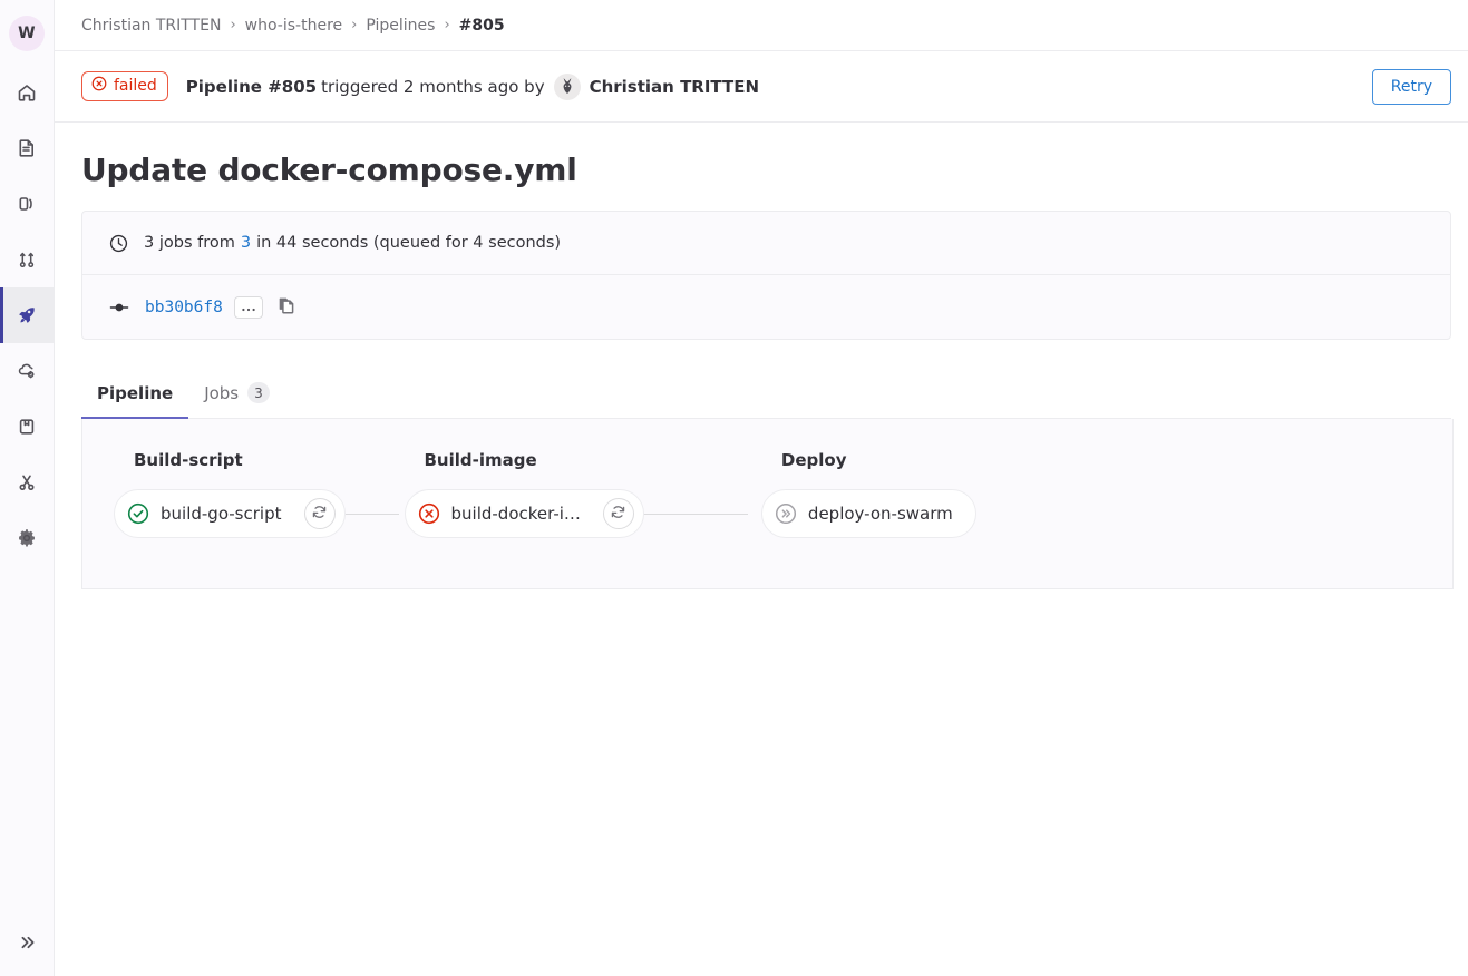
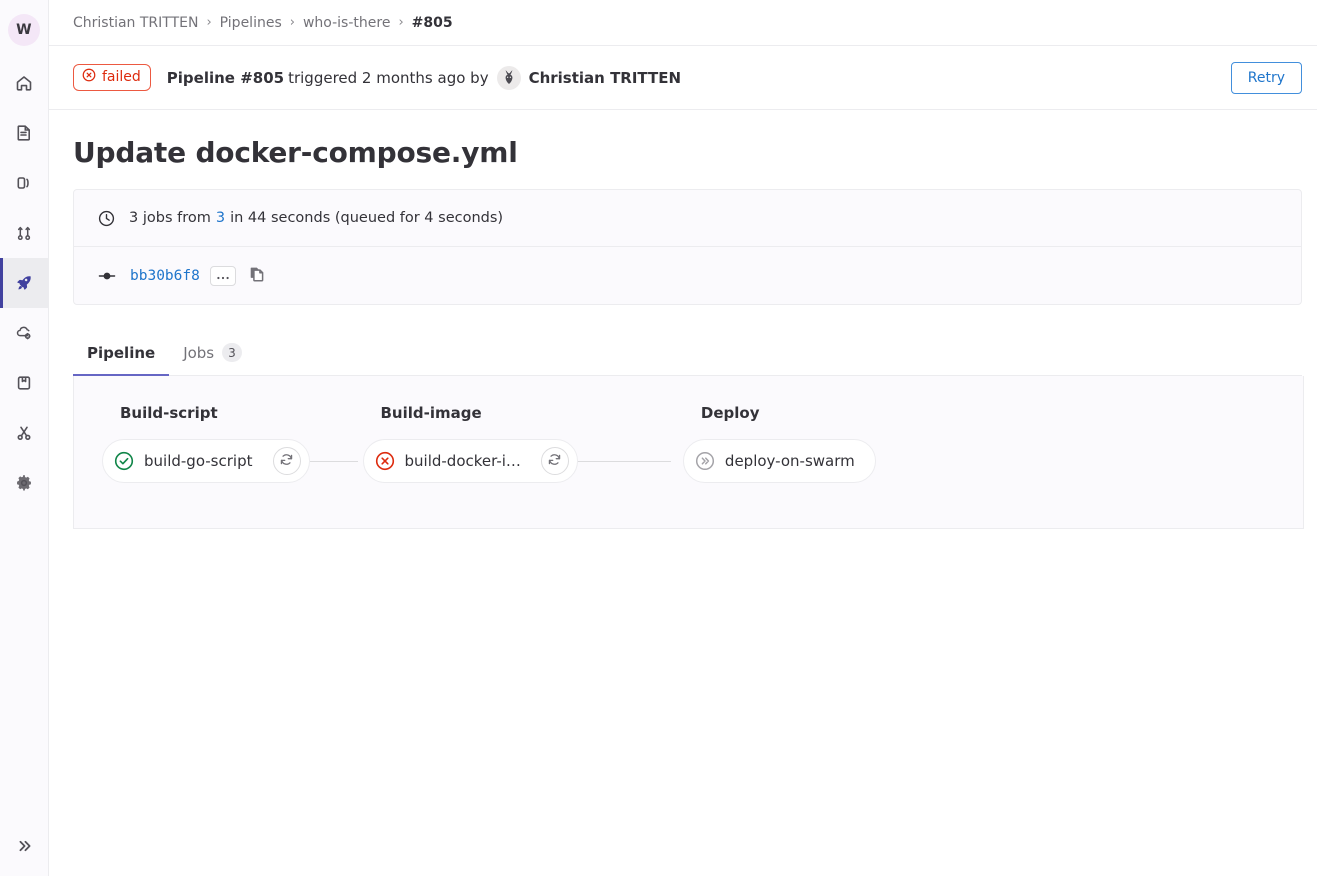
  W
  Christian TRITTEN
  ›
- who-is-there
+ Pipelines
  ›
- Pipelines
+ who-is-there
  ›
  #805
  failed
  Pipeline #805
  triggered 2 months ago by
  Christian TRITTEN
  Retry
  Update docker-compose.yml
  3 jobs from
  3
  in 44 seconds (queued for 4 seconds)
  bb30b6f8
  Pipeline
  Jobs
  3
  Build-script
  build-go-script
  Build-image
  build-docker-i…
  Deploy
  deploy-on-swarm
